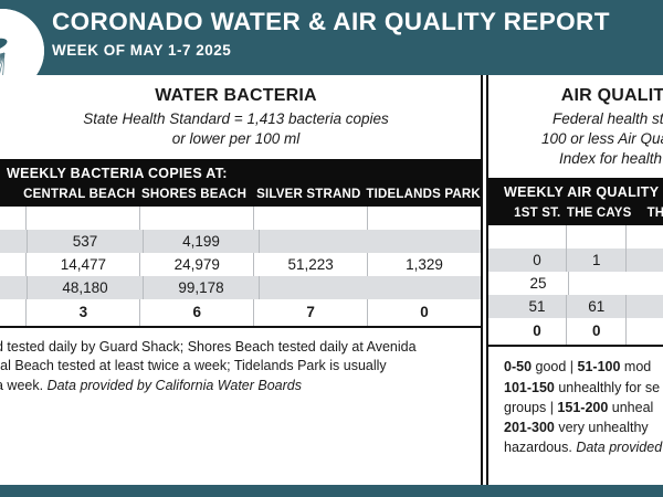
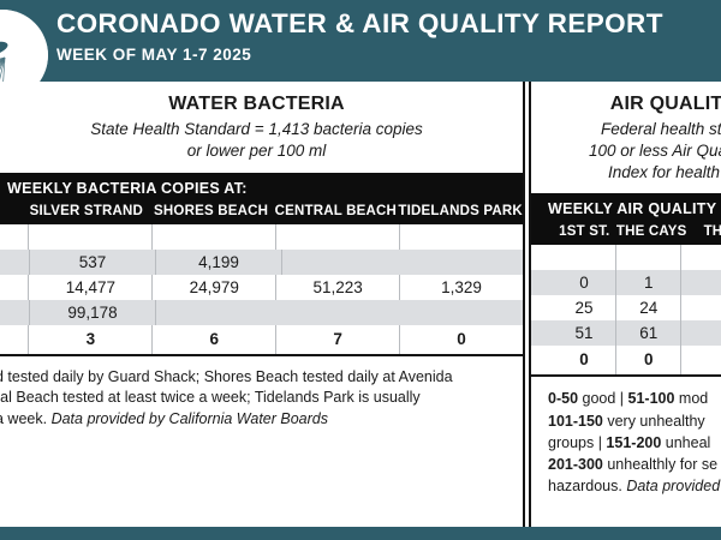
  CORONADO WATER & AIR QUALITY REPORT
  WEEK OF MAY 1-7 2025
  WATER BACTERIA
  State Health Standard = 1,413 bacteria copies
  or lower per 100 ml
  WEEKLY BACTERIA COPIES AT:
- CENTRAL BEACH
+ SILVER STRAND
  SHORES BEACH
- SILVER STRAND
+ CENTRAL BEACH
  TIDELANDS PARK
  537
  4,199
  14,477
  24,979
  51,223
  1,329
- 48,180
  99,178
  3
  6
  7
  0
  tested daily by Guard Shack; Shores Beach tested daily at Avenida
  al Beach tested at least twice a week; Tidelands Park is usually
  week. Data provided by California Water Boards
  AIR QUALIT
  Federal health st
  100 or less Air Qu
  Index for health
  WEEKLY AIR QUALITY
  1ST ST.
  THE CAY
  TH
  0
  1
  25
+ 24
  51
  61
  0
  0
  0-50 good | 51-100 mod
- 101-150 unhealthly for se
+ 101-150 very unhealthy
  groups | 151-200 unheal
- 201-300 very unhealthy
+ 201-300 unhealthly for se
  hazardous. Data provided
